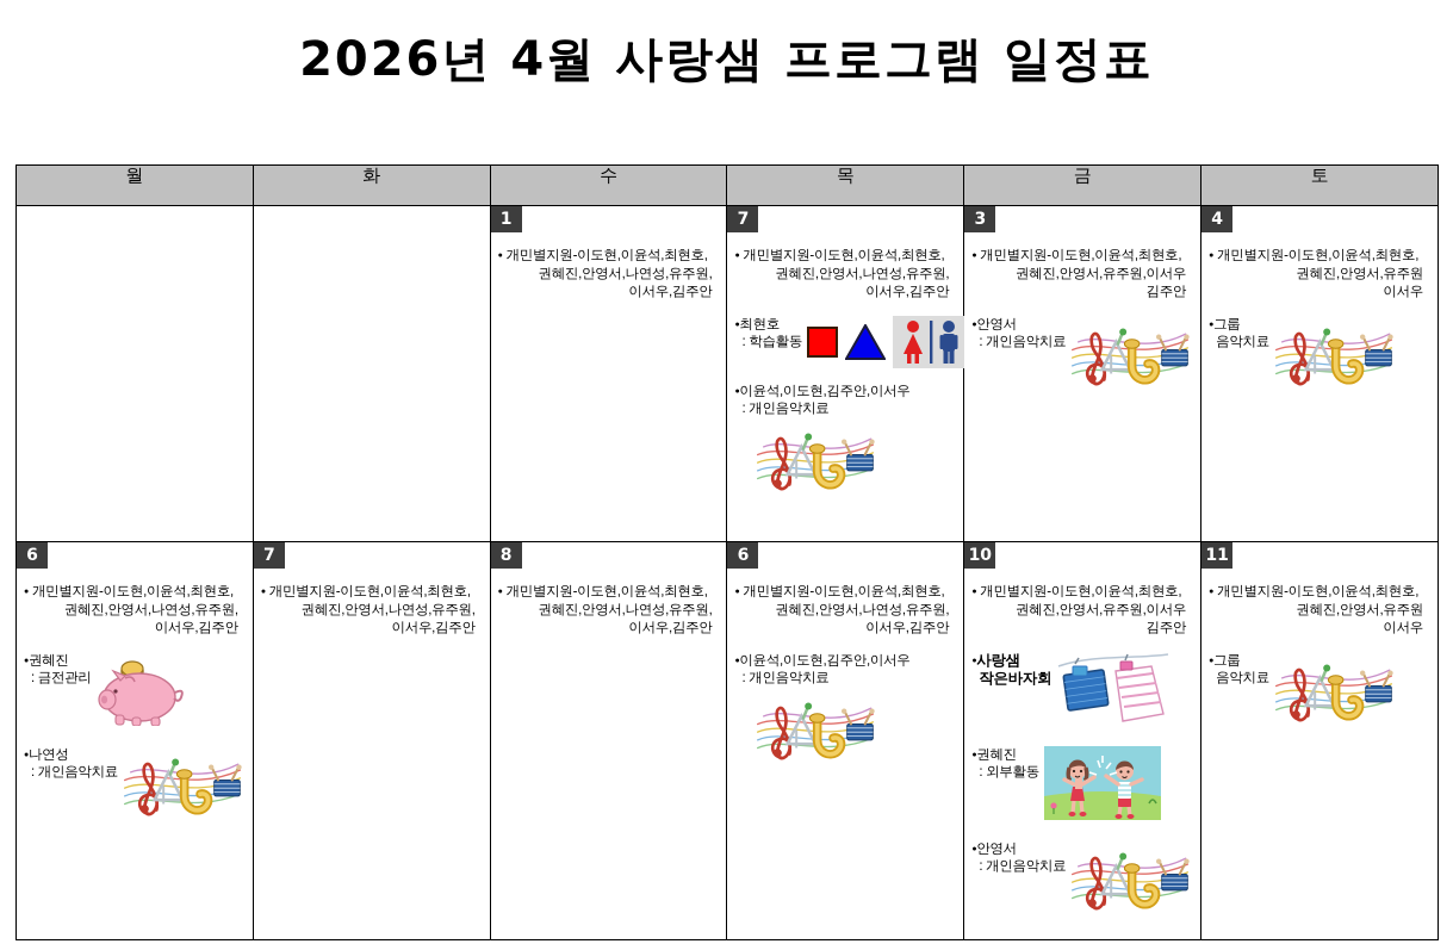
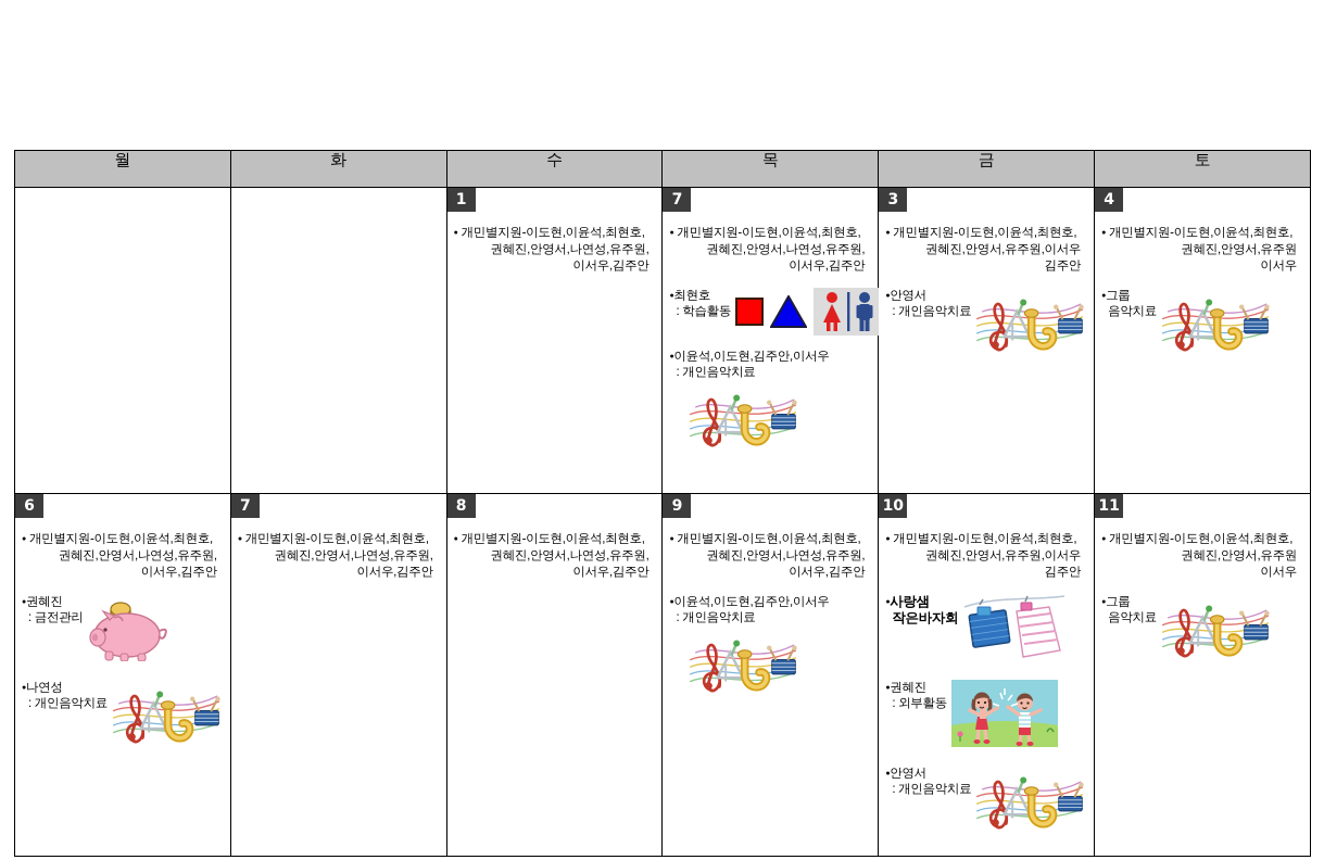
- 2026년 4월 사랑샘 프로그램 일정표
  월	화	수	목	금	토
  		1개민별지원-이도현,이윤석,최현호,권혜진,안영서,나연성,유주원,이서우,김주안	7개민별지원-이도현,이윤석,최현호,권혜진,안영서,나연성,유주원,이서우,김주안최현호: 학습활동이윤석,이도현,김주안,이서우: 개인음악치료	3개민별지원-이도현,이윤석,최현호,권혜진,안영서,유주원,이서우김주안안영서: 개인음악치료	4개민별지원-이도현,이윤석,최현호,권혜진,안영서,유주원이서우그룹음악치료
- 6개민별지원-이도현,이윤석,최현호,권혜진,안영서,나연성,유주원,이서우,김주안권혜진: 금전관리나연성: 개인음악치료	7개민별지원-이도현,이윤석,최현호,권혜진,안영서,나연성,유주원,이서우,김주안	8개민별지원-이도현,이윤석,최현호,권혜진,안영서,나연성,유주원,이서우,김주안	6개민별지원-이도현,이윤석,최현호,권혜진,안영서,나연성,유주원,이서우,김주안이윤석,이도현,김주안,이서우: 개인음악치료	10개민별지원-이도현,이윤석,최현호,권혜진,안영서,유주원,이서우김주안사랑샘작은바자회권혜진: 외부활동안영서: 개인음악치료	11개민별지원-이도현,이윤석,최현호,권혜진,안영서,유주원이서우그룹음악치료
+ 6개민별지원-이도현,이윤석,최현호,권혜진,안영서,나연성,유주원,이서우,김주안권혜진: 금전관리나연성: 개인음악치료	7개민별지원-이도현,이윤석,최현호,권혜진,안영서,나연성,유주원,이서우,김주안	8개민별지원-이도현,이윤석,최현호,권혜진,안영서,나연성,유주원,이서우,김주안	9개민별지원-이도현,이윤석,최현호,권혜진,안영서,나연성,유주원,이서우,김주안이윤석,이도현,김주안,이서우: 개인음악치료	10개민별지원-이도현,이윤석,최현호,권혜진,안영서,유주원,이서우김주안사랑샘작은바자회권혜진: 외부활동안영서: 개인음악치료	11개민별지원-이도현,이윤석,최현호,권혜진,안영서,유주원이서우그룹음악치료
